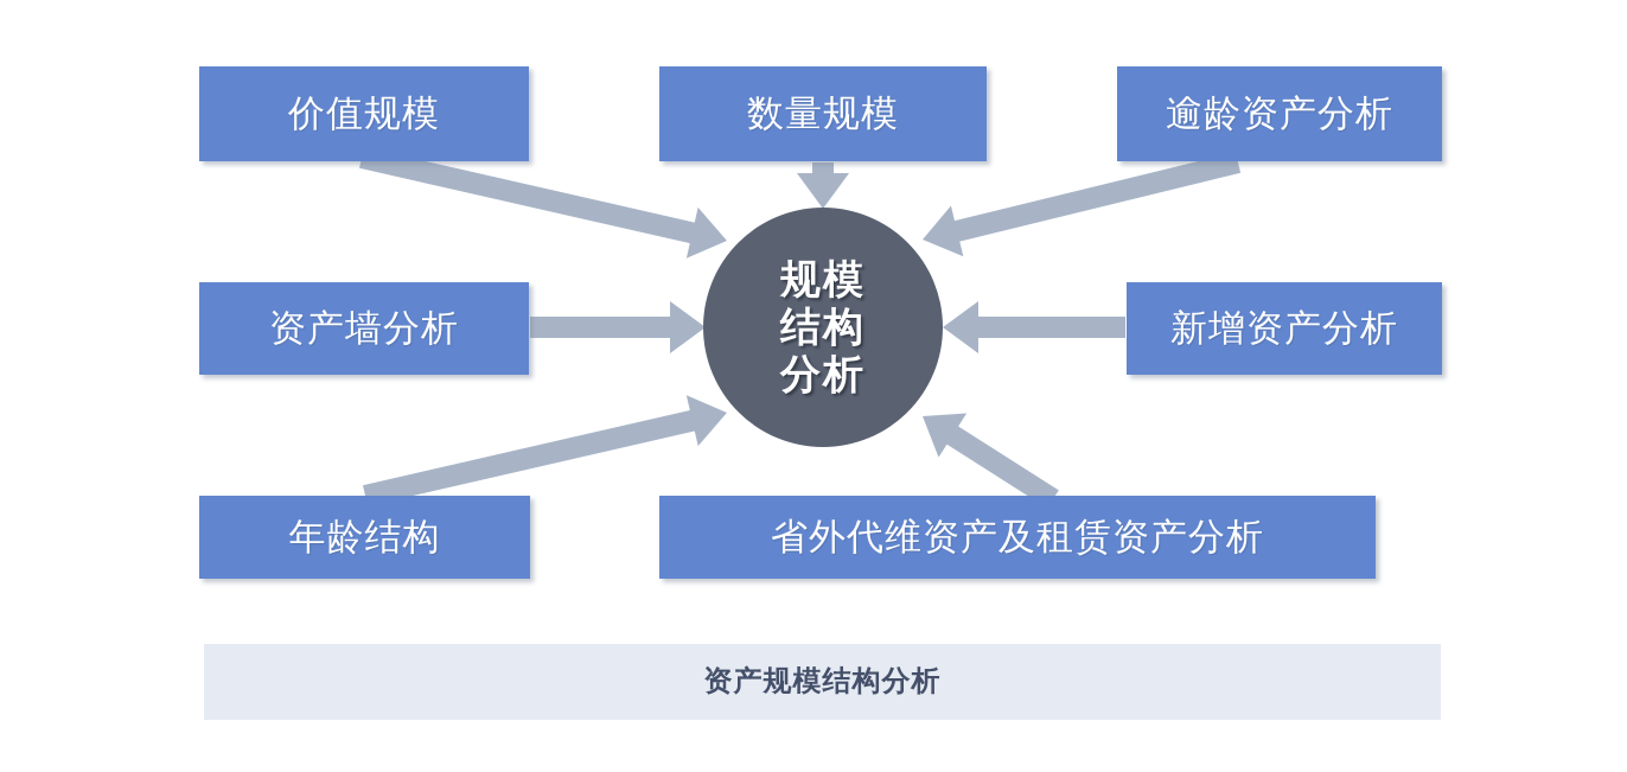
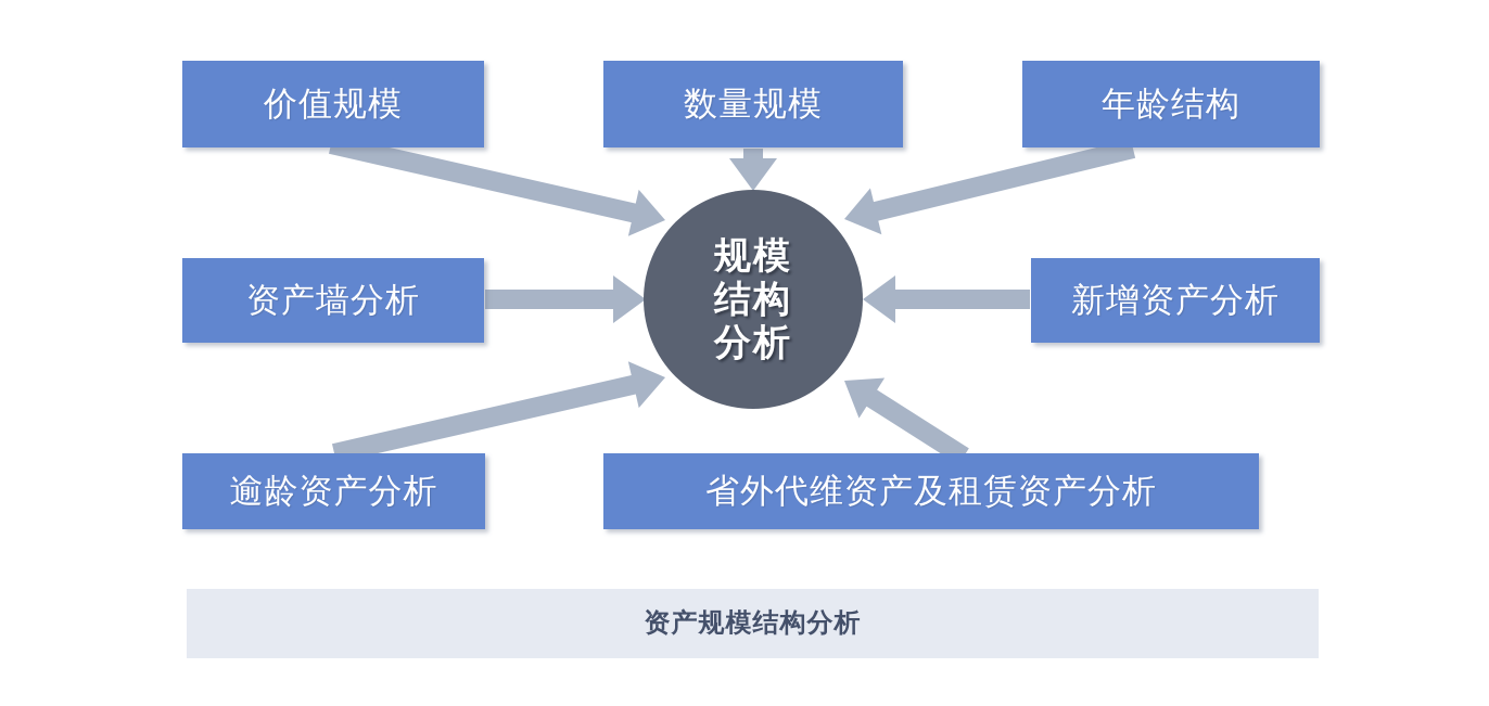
  价值规模
  数量规模
- 逾龄资产分析
+ 年龄结构
  资产墙分析
  新增资产分析
- 年龄结构
+ 逾龄资产分析
  省外代维资产及租赁资产分析
  规模
  结构
  分析
  资产规模结构分析
